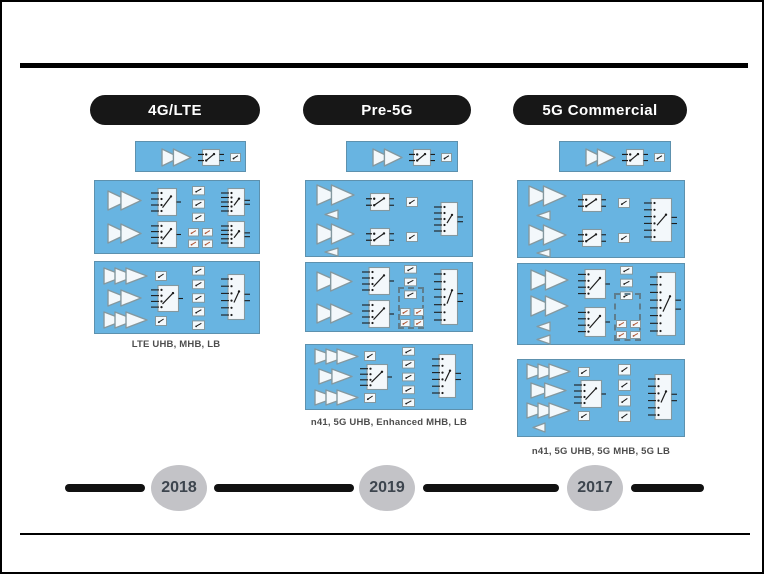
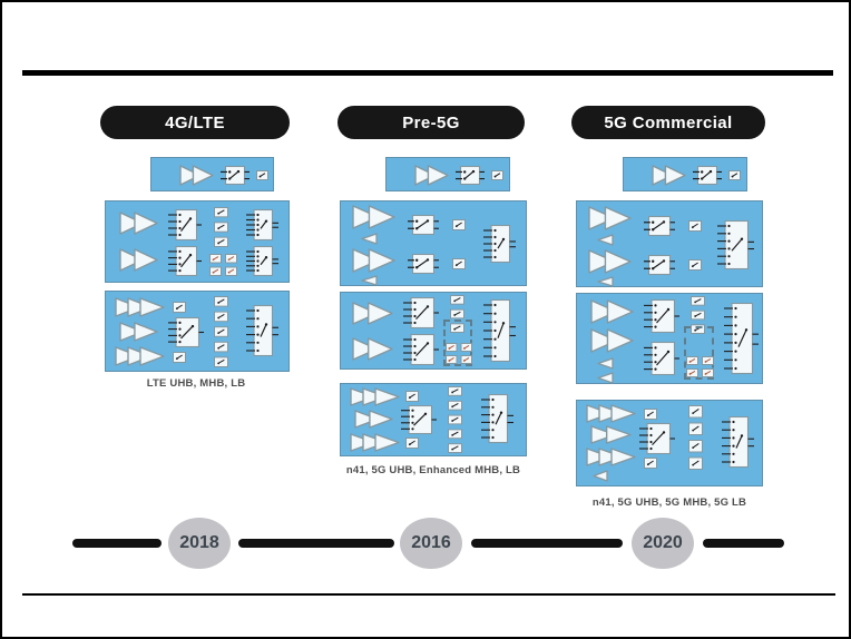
  4G/LTE
  LTE UHB, MHB, LB
  Pre-5G
  n41, 5G UHB, Enhanced MHB, LB
  5G Commercial
  n41, 5G UHB, 5G MHB, 5G LB
  2018
- 2019
+ 2016
- 2017
+ 2020
